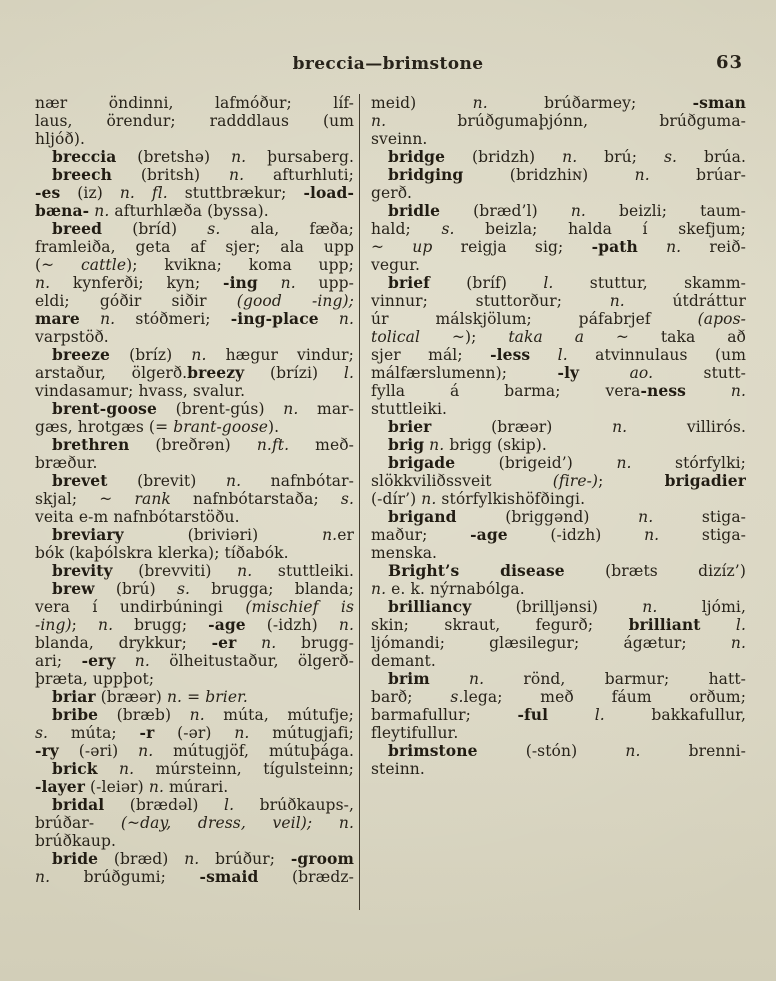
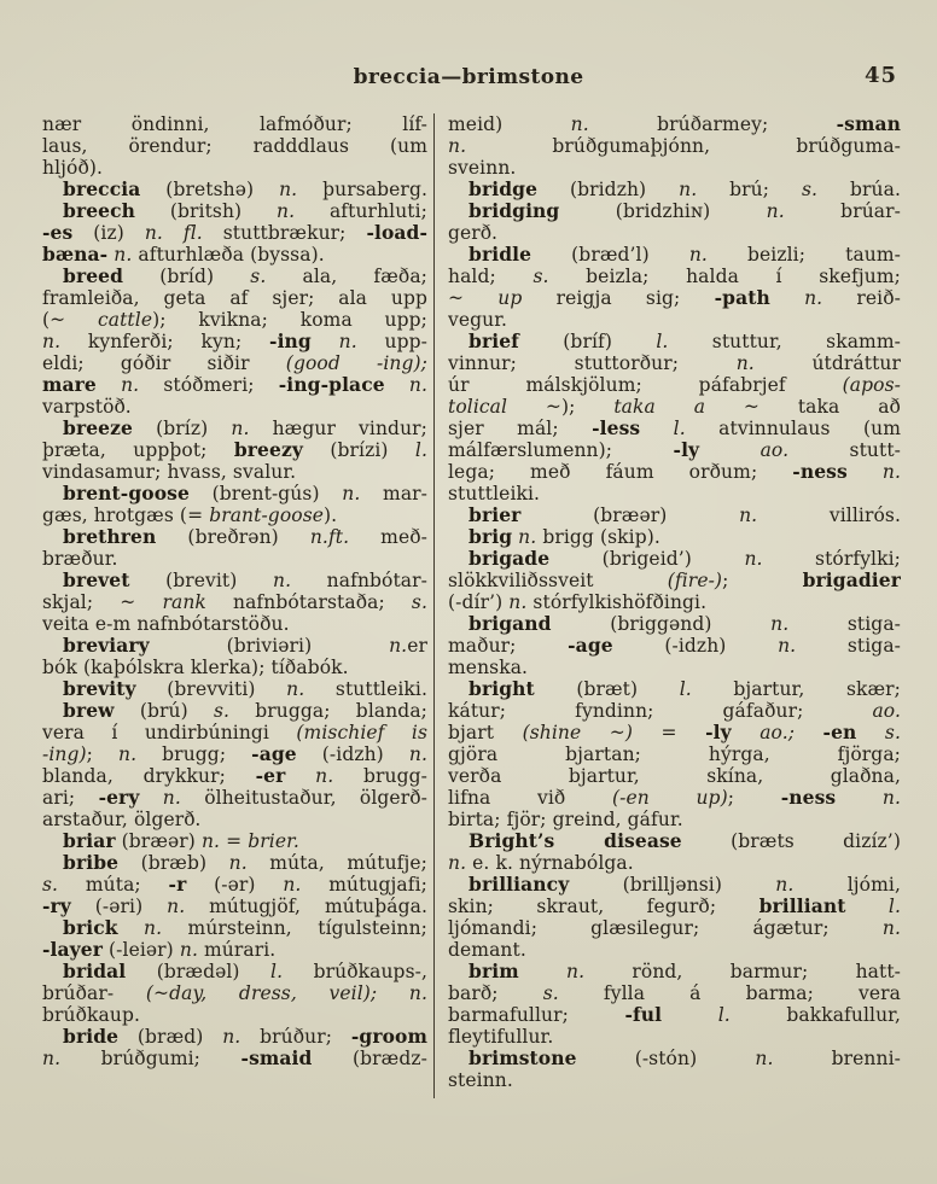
  breccia—brimstone
- 63
+ 45
  nær öndinni, lafmóður; líf-
  laus, örendur; radddlaus (um
  hljóð).
  breccia (bretshə) n. þursaberg.
  breech (britsh) n. afturhluti;
  -es (iz) n. fl. stuttbrækur; -load-
  bæna- n. afturhlæða (byssa).
  breed (bríd) s. ala, fæða;
  framleiða, geta af sjer; ala upp
  (~ cattle); kvikna; koma upp;
  n. kynferði; kyn; -ing n. upp-
  eldi; góðir siðir (good -ing);
  mare n. stóðmeri; -ing-place n.
  varpstöð.
  breeze (bríz) n. hægur vindur;
- arstaður, ölgerð.breezy (brízi) l.
+ þræta, uppþot; breezy (brízi) l.
  vindasamur; hvass, svalur.
  brent-goose (brent-gús) n. mar-
  gæs, hrotgæs (= brant-goose).
  brethren (breðrən) n.ft. með-
  bræður.
  brevet (brevit) n. nafnbótar-
  skjal; ~ rank nafnbótarstaða; s.
  veita e-m nafnbótarstöðu.
  breviary (briviəri) n.er
  bók (kaþólskra klerka); tíðabók.
  brevity (brevviti) n. stuttleiki.
  brew (brú) s. brugga; blanda;
  vera í undirbúningi (mischief is
  -ing); n. brugg; -age (-idzh) n.
  blanda, drykkur; -er n. brugg-
  ari; -ery n. ölheitustaður, ölgerð-
- þræta, uppþot;
+ arstaður, ölgerð.
  briar (bræər) n. = brier.
  bribe (bræb) n. múta, mútufje;
  s. múta; -r (-ər) n. mútugjafi;
  -ry (-əri) n. mútugjöf, mútuþága.
  brick n. múrsteinn, tígulsteinn;
  -layer (-leiər) n. múrari.
  bridal (brædəl) l. brúðkaups-,
  brúðar- (~day, dress, veil); n.
  brúðkaup.
  bride (bræd) n. brúður; -groom
  n. brúðgumi; -smaid (brædz-
  meid) n. brúðarmey; -sman
  n. brúðgumaþjónn, brúðguma-
  sveinn.
  bridge (bridzh) n. brú; s. brúa.
  bridging (bridzhiɴ) n. brúar-
  gerð.
  bridle (bræd’l) n. beizli; taum-
  hald; s. beizla; halda í skefjum;
  ~ up reigja sig; -path n. reið-
  vegur.
  brief (bríf) l. stuttur, skamm-
  vinnur; stuttorður; n. útdráttur
  úr málskjölum; páfabrjef (apos-
  tolical ~); taka a ~ taka að
  sjer mál; -less l. atvinnulaus (um
  málfærslumenn); -ly ao. stutt-
- fylla á barma; vera-ness n.
+ lega; með fáum orðum; -ness n.
  stuttleiki.
  brier (bræər) n. villirós.
  brig n. brigg (skip).
  brigade (brigeid’) n. stórfylki;
  slökkviliðssveit (fire-); brigadier
  (-dír’) n. stórfylkishöfðingi.
  brigand (briggənd) n. stiga-
  maður; -age (-idzh) n. stiga-
  menska.
+ bright (bræt) l. bjartur, skær;
+ kátur; fyndinn; gáfaður; ao.
+ bjart (shine ~) = -ly ao.; -en s.
+ gjöra bjartan; hýrga, fjörga;
+ verða bjartur, skína, glaðna,
+ lifna við (-en up); -ness n.
+ birta; fjör; greind, gáfur.
  Bright’s disease (bræts dizíz’)
  n. e. k. nýrnabólga.
  brilliancy (brilljənsi) n. ljómi,
  skin; skraut, fegurð; brilliant l.
  ljómandi; glæsilegur; ágætur; n.
  demant.
  brim n. rönd, barmur; hatt-
- barð; s.lega; með fáum orðum;
+ barð; s. fylla á barma; vera
  barmafullur; -ful l. bakkafullur,
  fleytifullur.
  brimstone (-stón) n. brenni-
  steinn.
